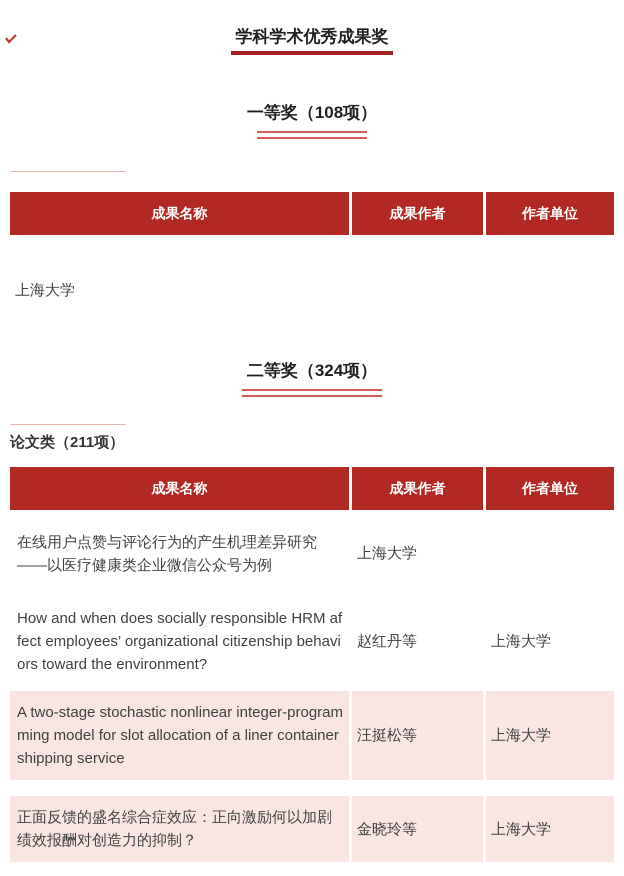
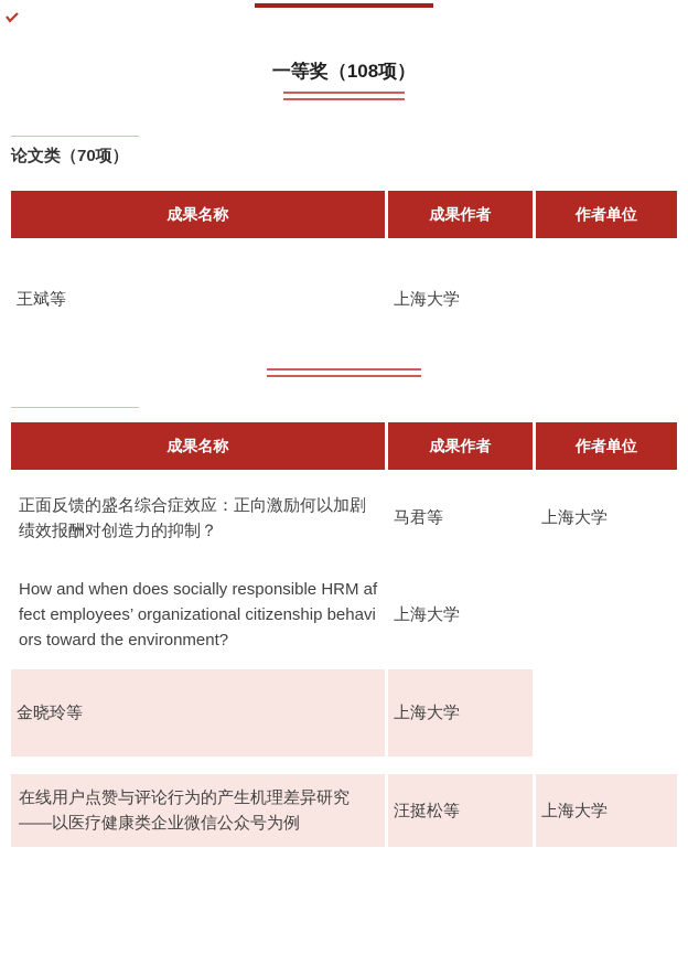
- 学科学术优秀成果奖
  一等奖（108项）
+ 论文类（70项）
  成果名称
  成果作者
  作者单位
+ 王斌等
  上海大学
- 二等奖（324项）
- 论文类（211项）
  成果名称
  成果作者
  作者单位
- 在线用户点赞与评论行为的产生机理差异研究——以医疗健康类企业微信公众号为例
+ 正面反馈的盛名综合症效应：正向激励何以加剧绩效报酬对创造力的抑制？
+ 马君等
  上海大学
  How and when does socially responsible HRM affect employees’ organizational citizenship behaviors toward the environment?
- 赵红丹等
  上海大学
- A two-stage stochastic nonlinear integer-programming model for slot allocation of a liner container shipping service
- 汪挺松等
+ 金晓玲等
  上海大学
- 正面反馈的盛名综合症效应：正向激励何以加剧绩效报酬对创造力的抑制？
+ 在线用户点赞与评论行为的产生机理差异研究——以医疗健康类企业微信公众号为例
- 金晓玲等
+ 汪挺松等
  上海大学
